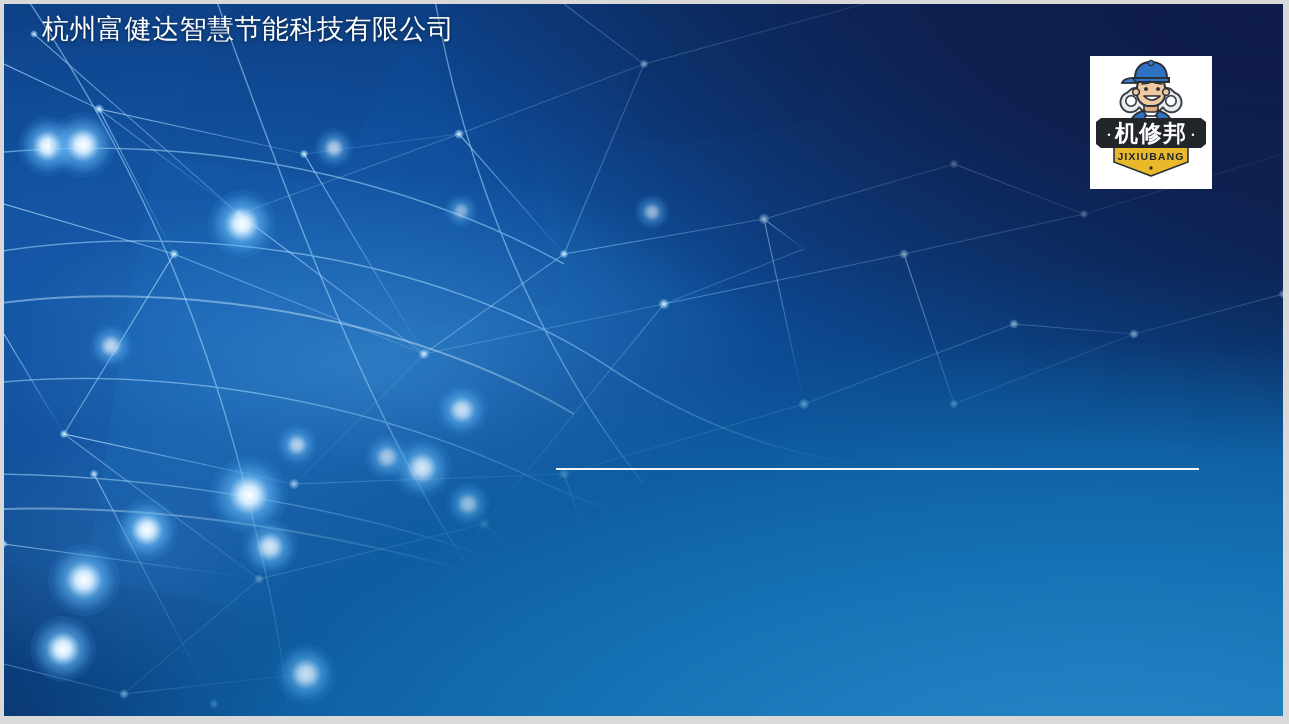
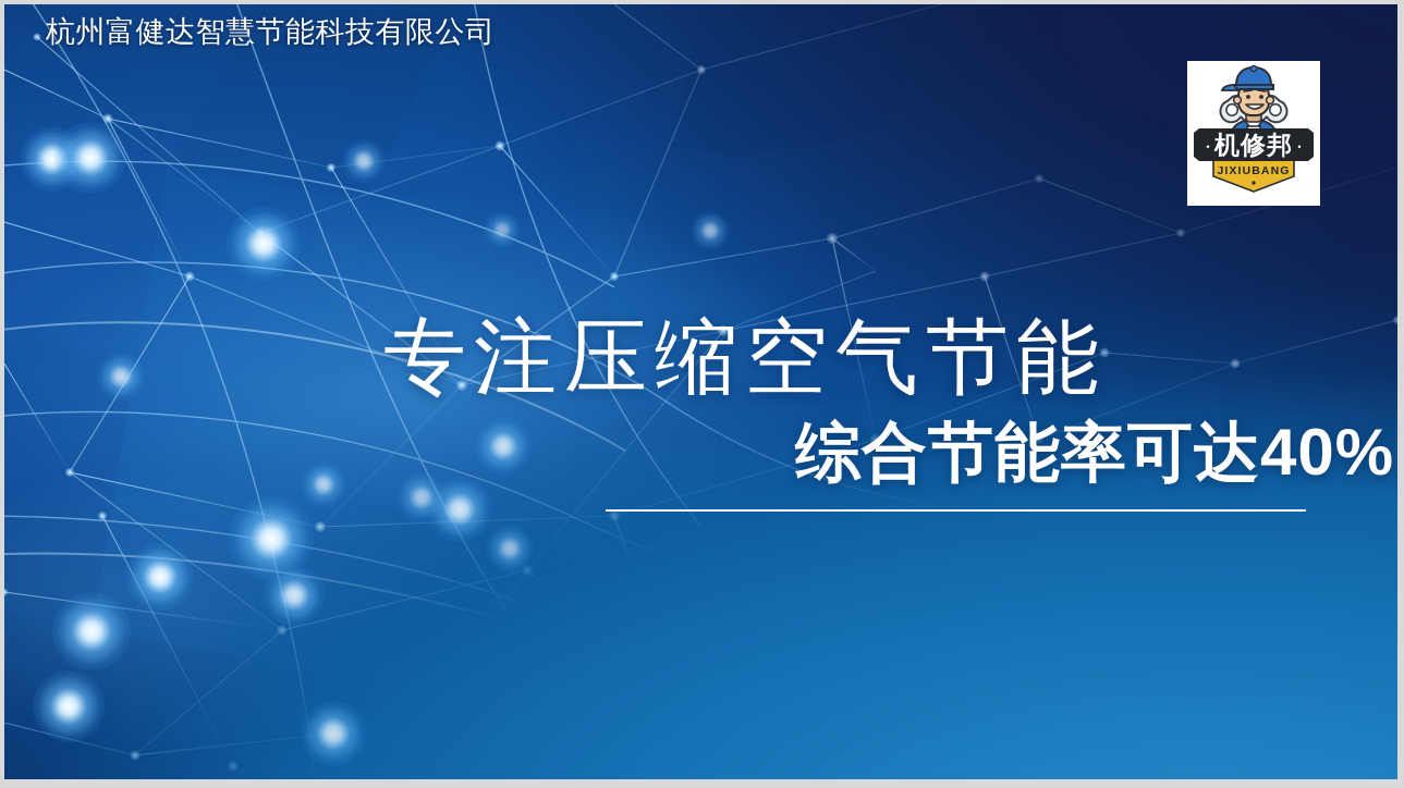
  杭州富健达智慧节能科技有限公司
  JIXIUBANG
  •
  机修邦
  •
+ 专注压缩空气节能
+ 综合节能率可达40%
